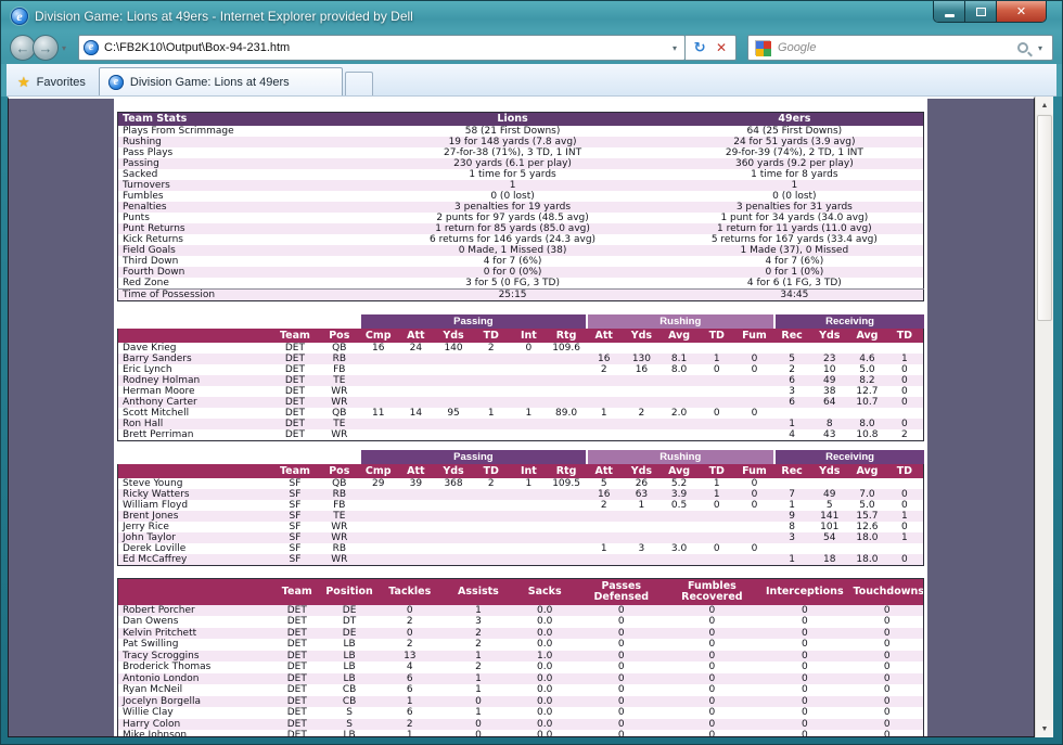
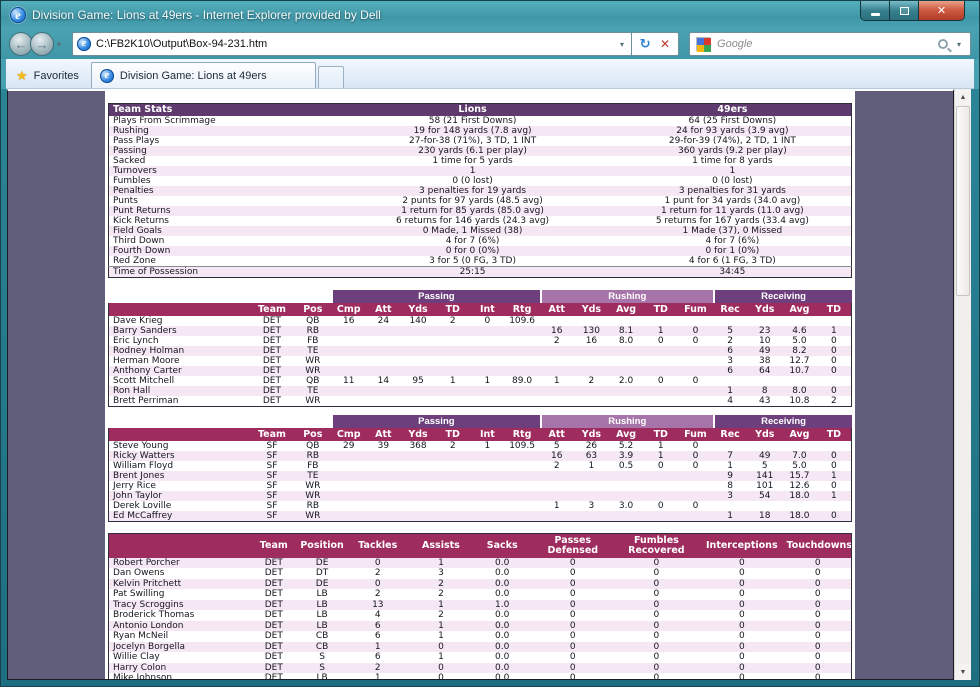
  e
  Division Game: Lions at 49ers - Internet Explorer provided by Dell
  ✕
  ←
  →
  ▾
  e
  C:\FB2K10\Output\Box-94-231.htm
  ▾
  ↻
  ✕
  Google
  ▾
  ★
  Favorites
  e
  Division Game: Lions at 49ers
  Team Stats	Lions	49ers
  Plays From Scrimmage	58 (21 First Downs)	64 (25 First Downs)
- Rushing	19 for 148 yards (7.8 avg)	24 for 51 yards (3.9 avg)
+ Rushing	19 for 148 yards (7.8 avg)	24 for 93 yards (3.9 avg)
  Pass Plays	27-for-38 (71%), 3 TD, 1 INT	29-for-39 (74%), 2 TD, 1 INT
  Passing	230 yards (6.1 per play)	360 yards (9.2 per play)
  Sacked	1 time for 5 yards	1 time for 8 yards
  Turnovers	1	1
  Fumbles	0 (0 lost)	0 (0 lost)
  Penalties	3 penalties for 19 yards	3 penalties for 31 yards
  Punts	2 punts for 97 yards (48.5 avg)	1 punt for 34 yards (34.0 avg)
  Punt Returns	1 return for 85 yards (85.0 avg)	1 return for 11 yards (11.0 avg)
  Kick Returns	6 returns for 146 yards (24.3 avg)	5 returns for 167 yards (33.4 avg)
  Field Goals	0 Made, 1 Missed (38)	1 Made (37), 0 Missed
  Third Down	4 for 7 (6%)	4 for 7 (6%)
  Fourth Down	0 for 0 (0%)	0 for 1 (0%)
  Red Zone	3 for 5 (0 FG, 3 TD)	4 for 6 (1 FG, 3 TD)
  Time of Possession	25:15	34:45
  Passing
  Rushing
  Receiving
  	Team	Pos	Cmp	Att	Yds	TD	Int	Rtg	Att	Yds	Avg	TD	Fum	Rec	Yds	Avg	TD
  Dave Krieg	DET	QB	16	24	140	2	0	109.6
  Barry Sanders	DET	RB							16	130	8.1	1	0	5	23	4.6	1
  Eric Lynch	DET	FB							2	16	8.0	0	0	2	10	5.0	0
  Rodney Holman	DET	TE												6	49	8.2	0
  Herman Moore	DET	WR												3	38	12.7	0
  Anthony Carter	DET	WR												6	64	10.7	0
  Scott Mitchell	DET	QB	11	14	95	1	1	89.0	1	2	2.0	0	0
  Ron Hall	DET	TE												1	8	8.0	0
  Brett Perriman	DET	WR												4	43	10.8	2
  Passing
  Rushing
  Receiving
  	Team	Pos	Cmp	Att	Yds	TD	Int	Rtg	Att	Yds	Avg	TD	Fum	Rec	Yds	Avg	TD
  Steve Young	SF	QB	29	39	368	2	1	109.5	5	26	5.2	1	0
  Ricky Watters	SF	RB							16	63	3.9	1	0	7	49	7.0	0
  William Floyd	SF	FB							2	1	0.5	0	0	1	5	5.0	0
  Brent Jones	SF	TE												9	141	15.7	1
  Jerry Rice	SF	WR												8	101	12.6	0
  John Taylor	SF	WR												3	54	18.0	1
  Derek Loville	SF	RB							1	3	3.0	0	0
  Ed McCaffrey	SF	WR												1	18	18.0	0
  	Team	Position	Tackles	Assists	Sacks	Passes Defensed	Fumbles Recovered	Interceptions	Touchdowns
  Robert Porcher	DET	DE	0	1	0.0	0	0	0	0
  Dan Owens	DET	DT	2	3	0.0	0	0	0	0
  Kelvin Pritchett	DET	DE	0	2	0.0	0	0	0	0
  Pat Swilling	DET	LB	2	2	0.0	0	0	0	0
  Tracy Scroggins	DET	LB	13	1	1.0	0	0	0	0
  Broderick Thomas	DET	LB	4	2	0.0	0	0	0	0
  Antonio London	DET	LB	6	1	0.0	0	0	0	0
  Ryan McNeil	DET	CB	6	1	0.0	0	0	0	0
  Jocelyn Borgella	DET	CB	1	0	0.0	0	0	0	0
  Willie Clay	DET	S	6	1	0.0	0	0	0	0
  Harry Colon	DET	S	2	0	0.0	0	0	0	0
  Mike Johnson	DET	LB	1	0	0.0	0	0	0	0
